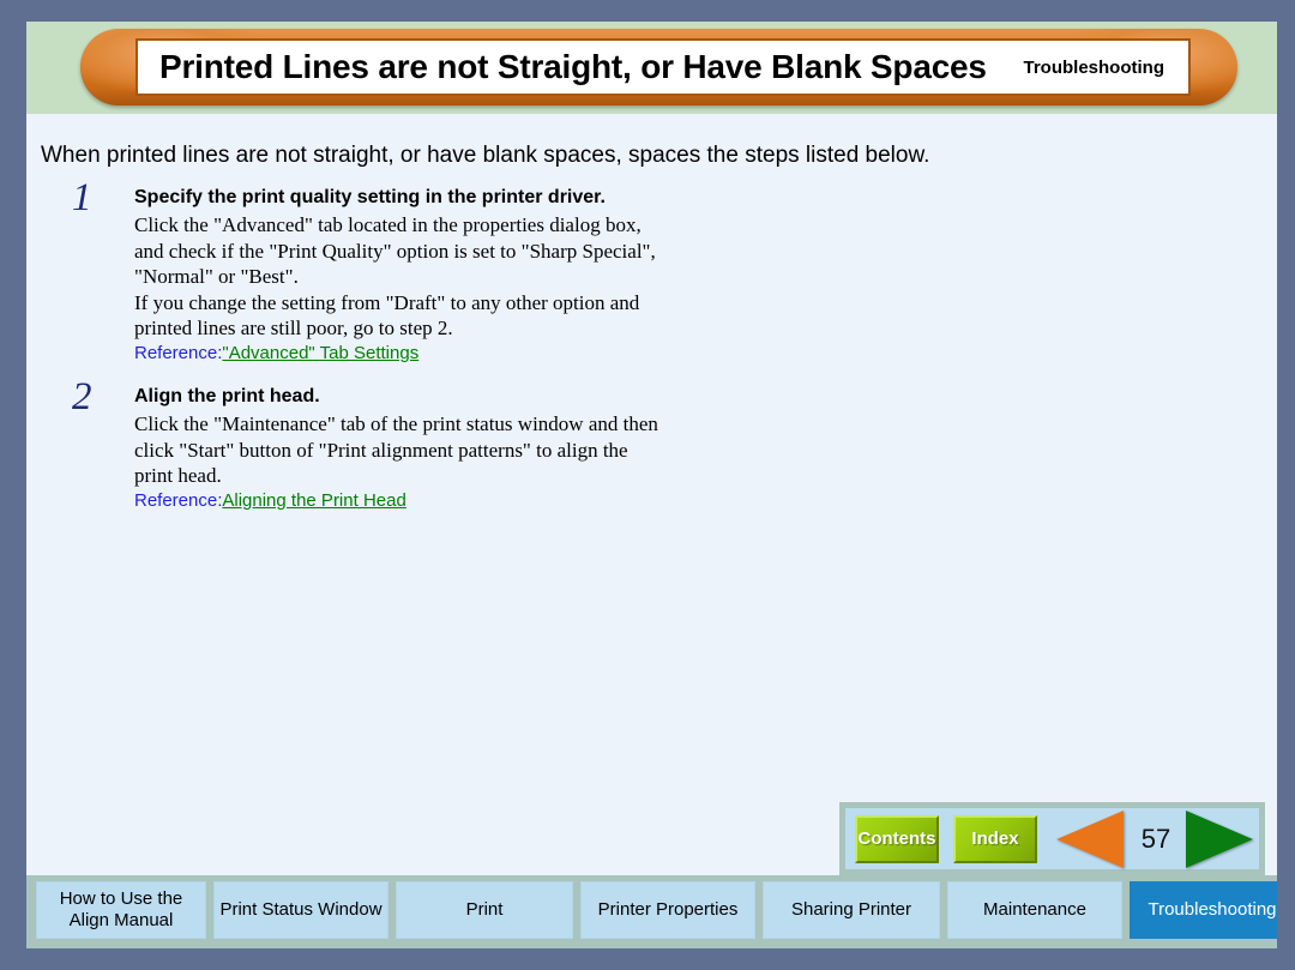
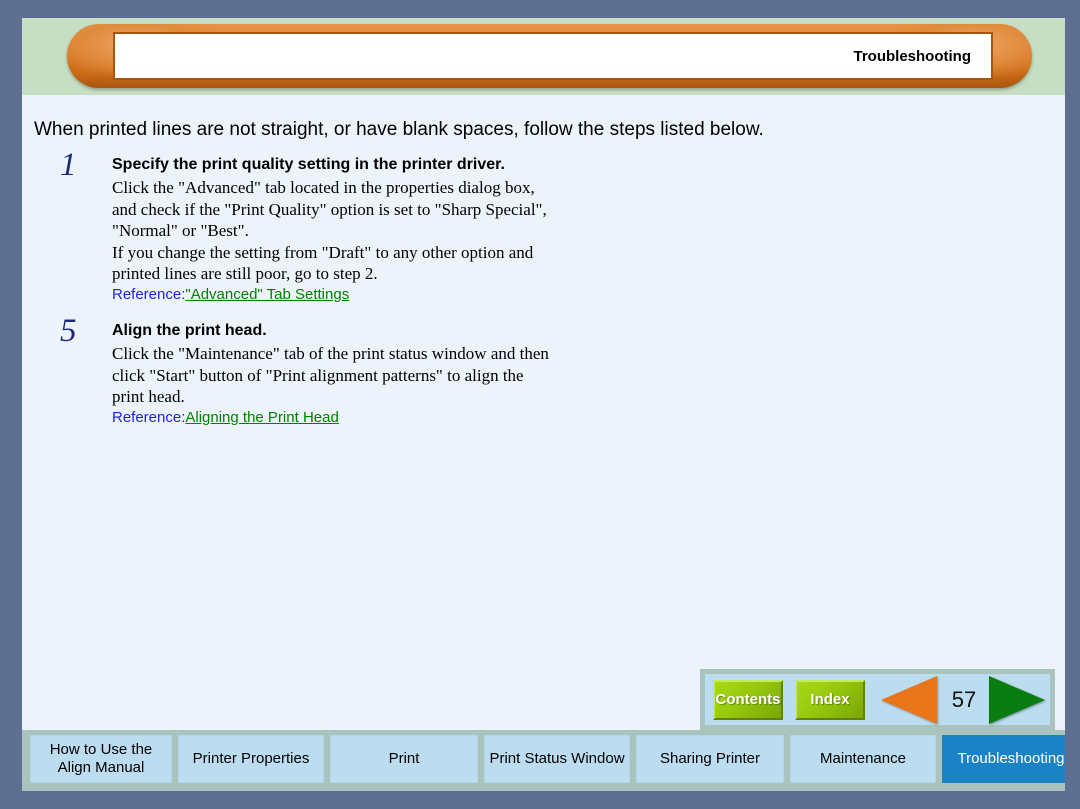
- Printed Lines are not Straight, or Have Blank Spaces
  Troubleshooting
- When printed lines are not straight, or have blank spaces, spaces the steps listed below.
+ When printed lines are not straight, or have blank spaces, follow the steps listed below.
  1
  Specify the print quality setting in the printer driver.
  Click the "Advanced" tab located in the properties dialog box, and check if the "Print Quality" option is set to "Sharp Special", "Normal" or "Best".
  If you change the setting from "Draft" to any other option and printed lines are still poor, go to step 2.
  Reference:"Advanced" Tab Settings
- 2
+ 5
  Align the print head.
  Click the "Maintenance" tab of the print status window and then click "Start" button of "Print alignment patterns" to align the print head.
  Reference:Aligning the Print Head
  Contents
  Index
  57
  How to Use the Align Manual
- Print Status Window
+ Printer Properties
  Print
- Printer Properties
+ Print Status Window
  Sharing Printer
  Maintenance
  Troubleshooting
